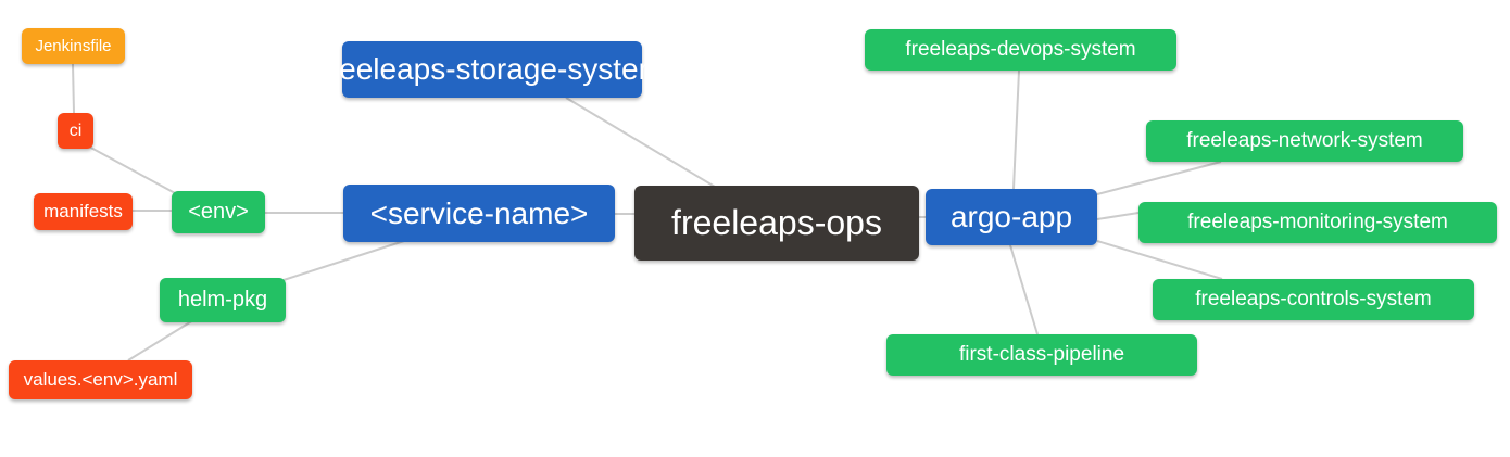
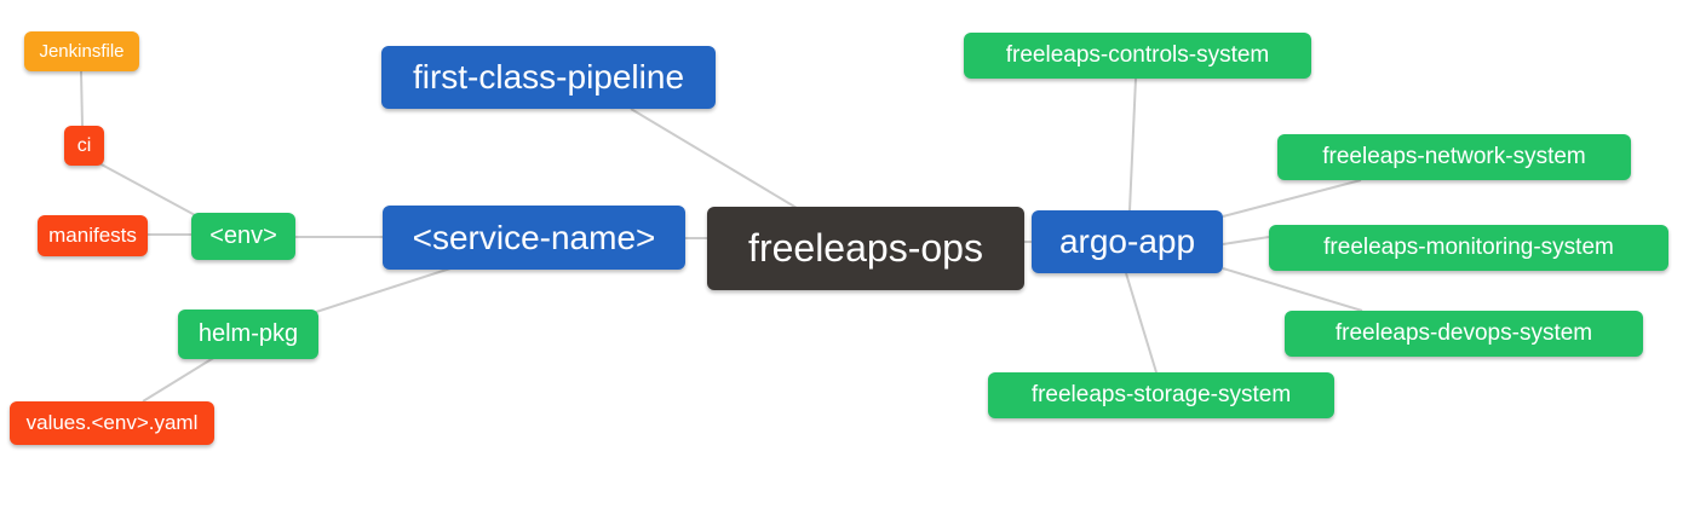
  Jenkinsfile
  ci
  manifests
  <env>
  helm-pkg
  values.<env>.yaml
- freeleaps-storage-system
+ first-class-pipeline
  <service-name>
  freeleaps-ops
  argo-app
- freeleaps-devops-system
+ freeleaps-controls-system
  freeleaps-network-system
  freeleaps-monitoring-system
- freeleaps-controls-system
+ freeleaps-devops-system
- first-class-pipeline
+ freeleaps-storage-system
